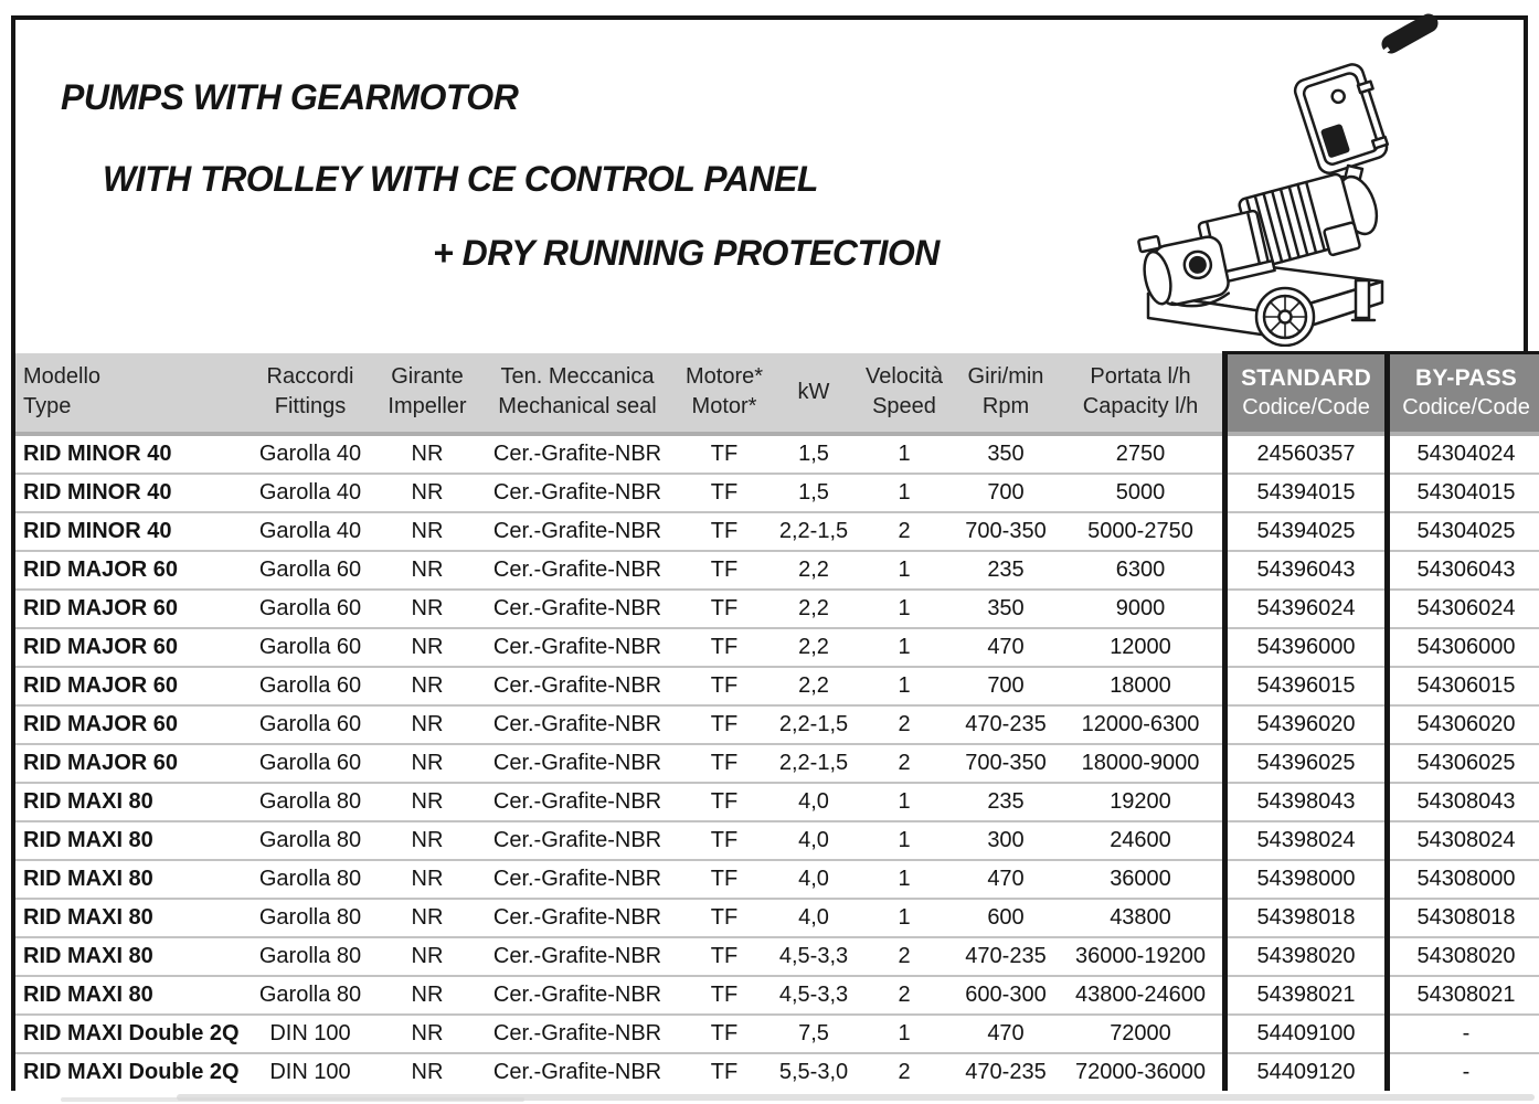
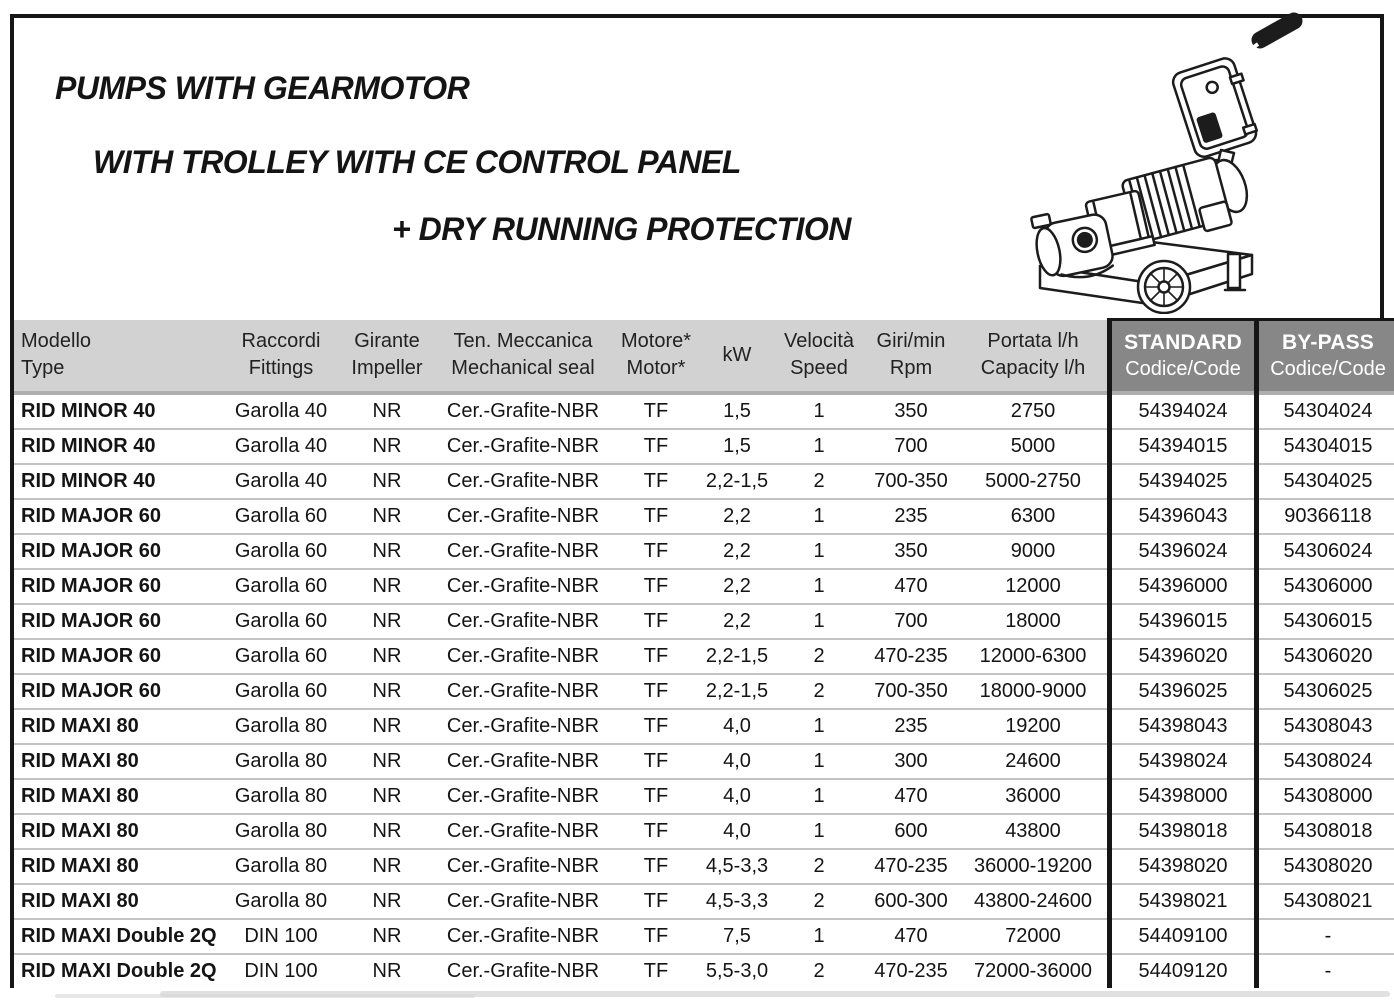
  PUMPS WITH GEARMOTOR
  WITH TROLLEY WITH CE CONTROL PANEL
  + DRY RUNNING PROTECTION
  ModelloType	RaccordiFittings	GiranteImpeller	Ten. MeccanicaMechanical seal	Motore*Motor*	kW	VelocitàSpeed	Giri/minRpm	Portata l/hCapacity l/h	STANDARDCodice/Code	BY-PASSCodice/Code
- RID MINOR 40	Garolla 40	NR	Cer.-Grafite-NBR	TF	1,5	1	350	2750	24560357	54304024
+ RID MINOR 40	Garolla 40	NR	Cer.-Grafite-NBR	TF	1,5	1	350	2750	54394024	54304024
  RID MINOR 40	Garolla 40	NR	Cer.-Grafite-NBR	TF	1,5	1	700	5000	54394015	54304015
  RID MINOR 40	Garolla 40	NR	Cer.-Grafite-NBR	TF	2,2-1,5	2	700-350	5000-2750	54394025	54304025
- RID MAJOR 60	Garolla 60	NR	Cer.-Grafite-NBR	TF	2,2	1	235	6300	54396043	54306043
+ RID MAJOR 60	Garolla 60	NR	Cer.-Grafite-NBR	TF	2,2	1	235	6300	54396043	90366118
  RID MAJOR 60	Garolla 60	NR	Cer.-Grafite-NBR	TF	2,2	1	350	9000	54396024	54306024
  RID MAJOR 60	Garolla 60	NR	Cer.-Grafite-NBR	TF	2,2	1	470	12000	54396000	54306000
  RID MAJOR 60	Garolla 60	NR	Cer.-Grafite-NBR	TF	2,2	1	700	18000	54396015	54306015
  RID MAJOR 60	Garolla 60	NR	Cer.-Grafite-NBR	TF	2,2-1,5	2	470-235	12000-6300	54396020	54306020
  RID MAJOR 60	Garolla 60	NR	Cer.-Grafite-NBR	TF	2,2-1,5	2	700-350	18000-9000	54396025	54306025
  RID MAXI 80	Garolla 80	NR	Cer.-Grafite-NBR	TF	4,0	1	235	19200	54398043	54308043
  RID MAXI 80	Garolla 80	NR	Cer.-Grafite-NBR	TF	4,0	1	300	24600	54398024	54308024
  RID MAXI 80	Garolla 80	NR	Cer.-Grafite-NBR	TF	4,0	1	470	36000	54398000	54308000
  RID MAXI 80	Garolla 80	NR	Cer.-Grafite-NBR	TF	4,0	1	600	43800	54398018	54308018
  RID MAXI 80	Garolla 80	NR	Cer.-Grafite-NBR	TF	4,5-3,3	2	470-235	36000-19200	54398020	54308020
  RID MAXI 80	Garolla 80	NR	Cer.-Grafite-NBR	TF	4,5-3,3	2	600-300	43800-24600	54398021	54308021
  RID MAXI Double 2Q	DIN 100	NR	Cer.-Grafite-NBR	TF	7,5	1	470	72000	54409100	-
  RID MAXI Double 2Q	DIN 100	NR	Cer.-Grafite-NBR	TF	5,5-3,0	2	470-235	72000-36000	54409120	-
